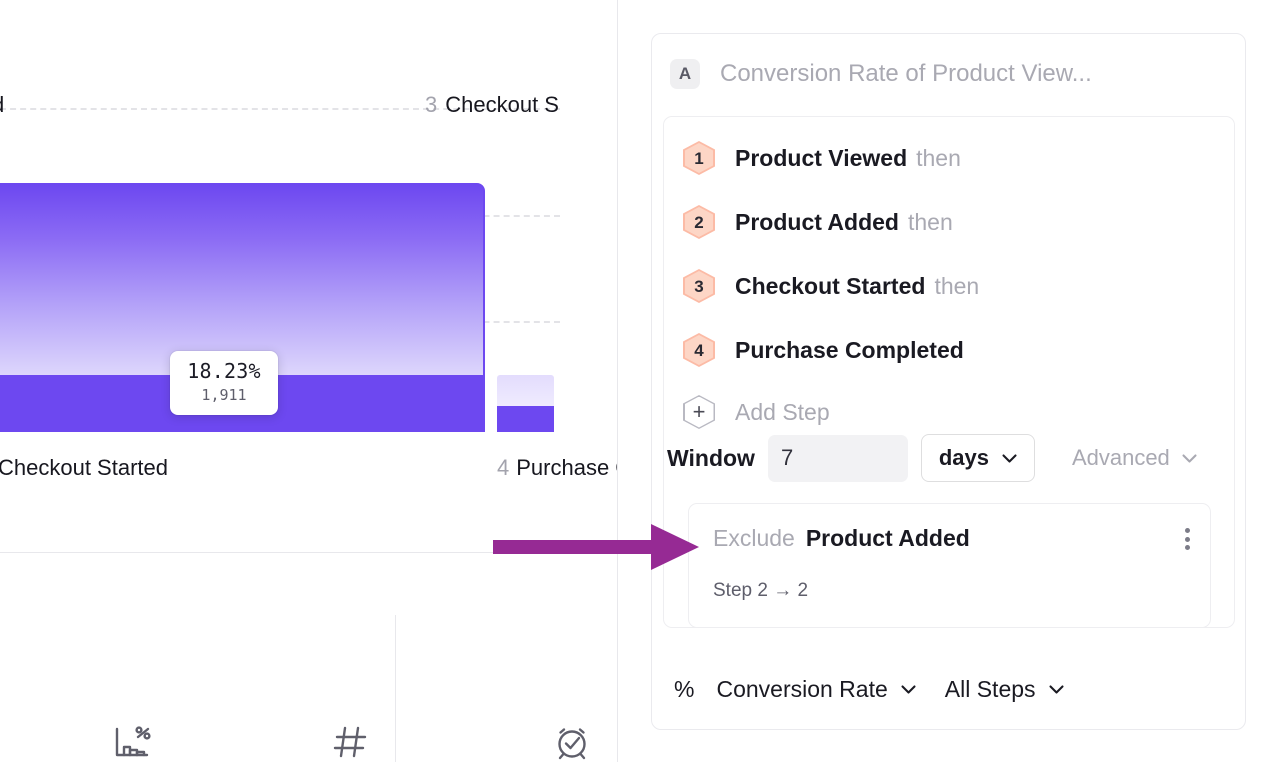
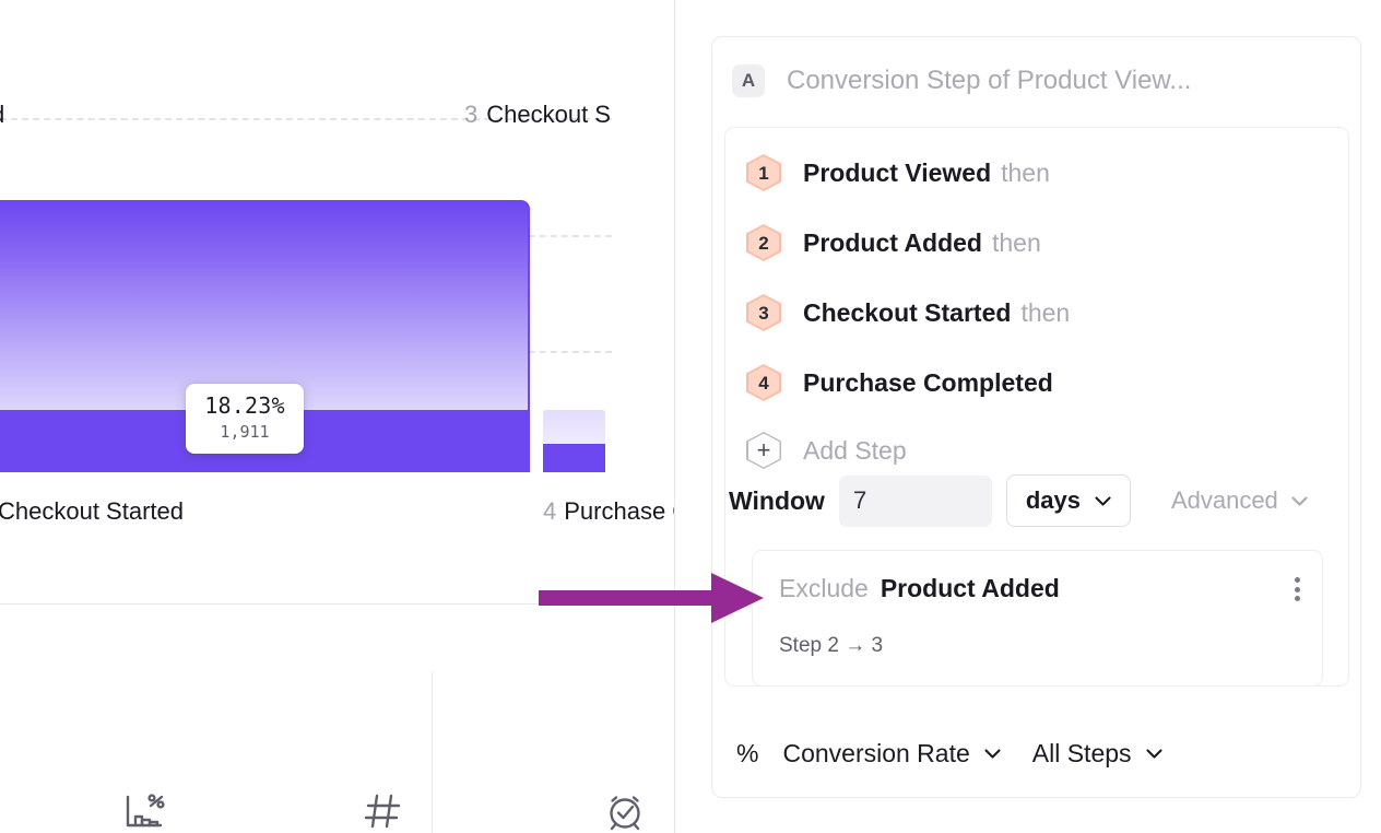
  18.23%
  1,911
  Checkout Started
  3 Checkout S
  A
- Conversion Rate of Product View...
+ Conversion Step of Product View...
  1
  Product Viewed
  then
  2
  Product Added
  then
  3
  Checkout Started
  then
  4
  Purchase Completed
  +
  Add Step
  Window
  7
  days
  Advanced
  Exclude
  Product Added
- Step 2 → 2
+ Step 2 → 3
  %
  Conversion Rate
  All Steps
